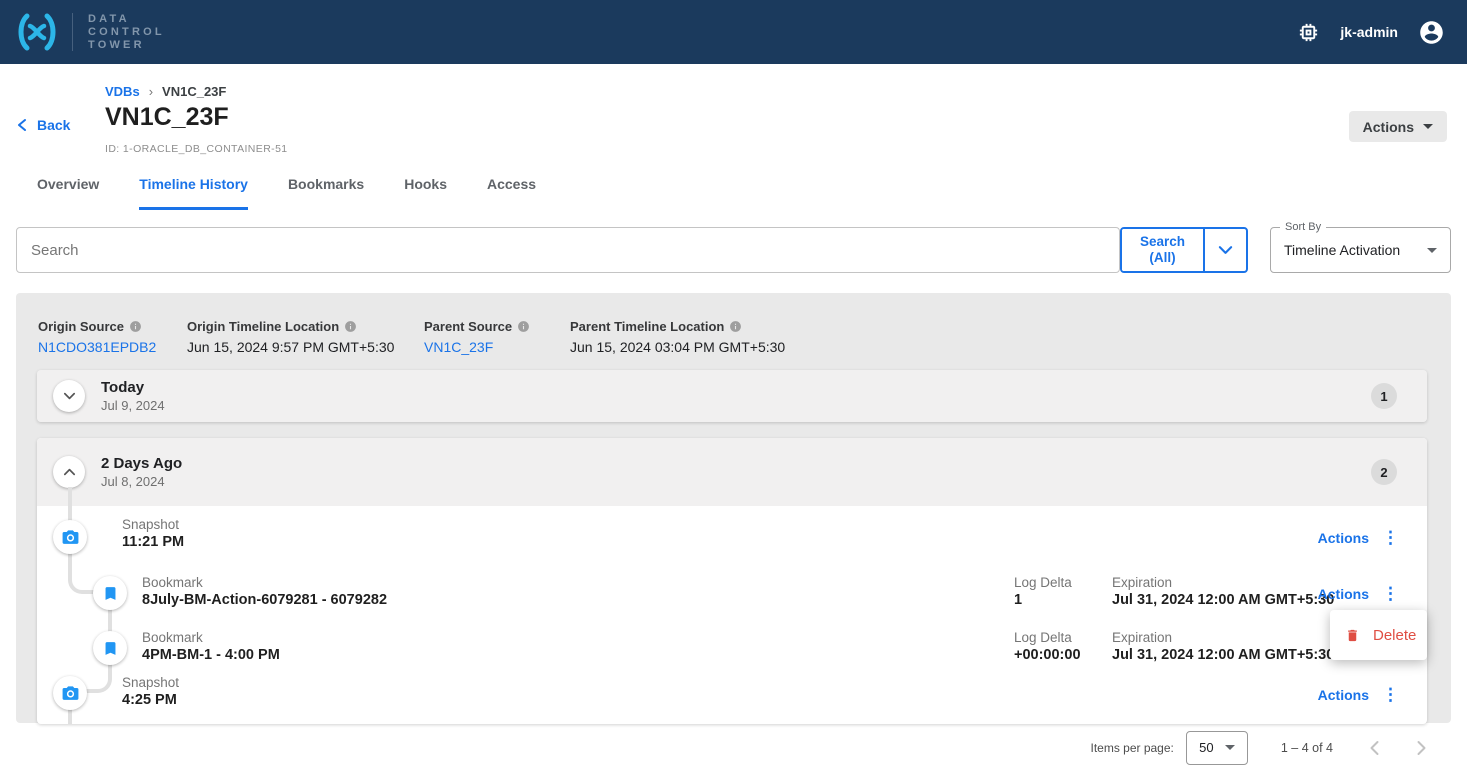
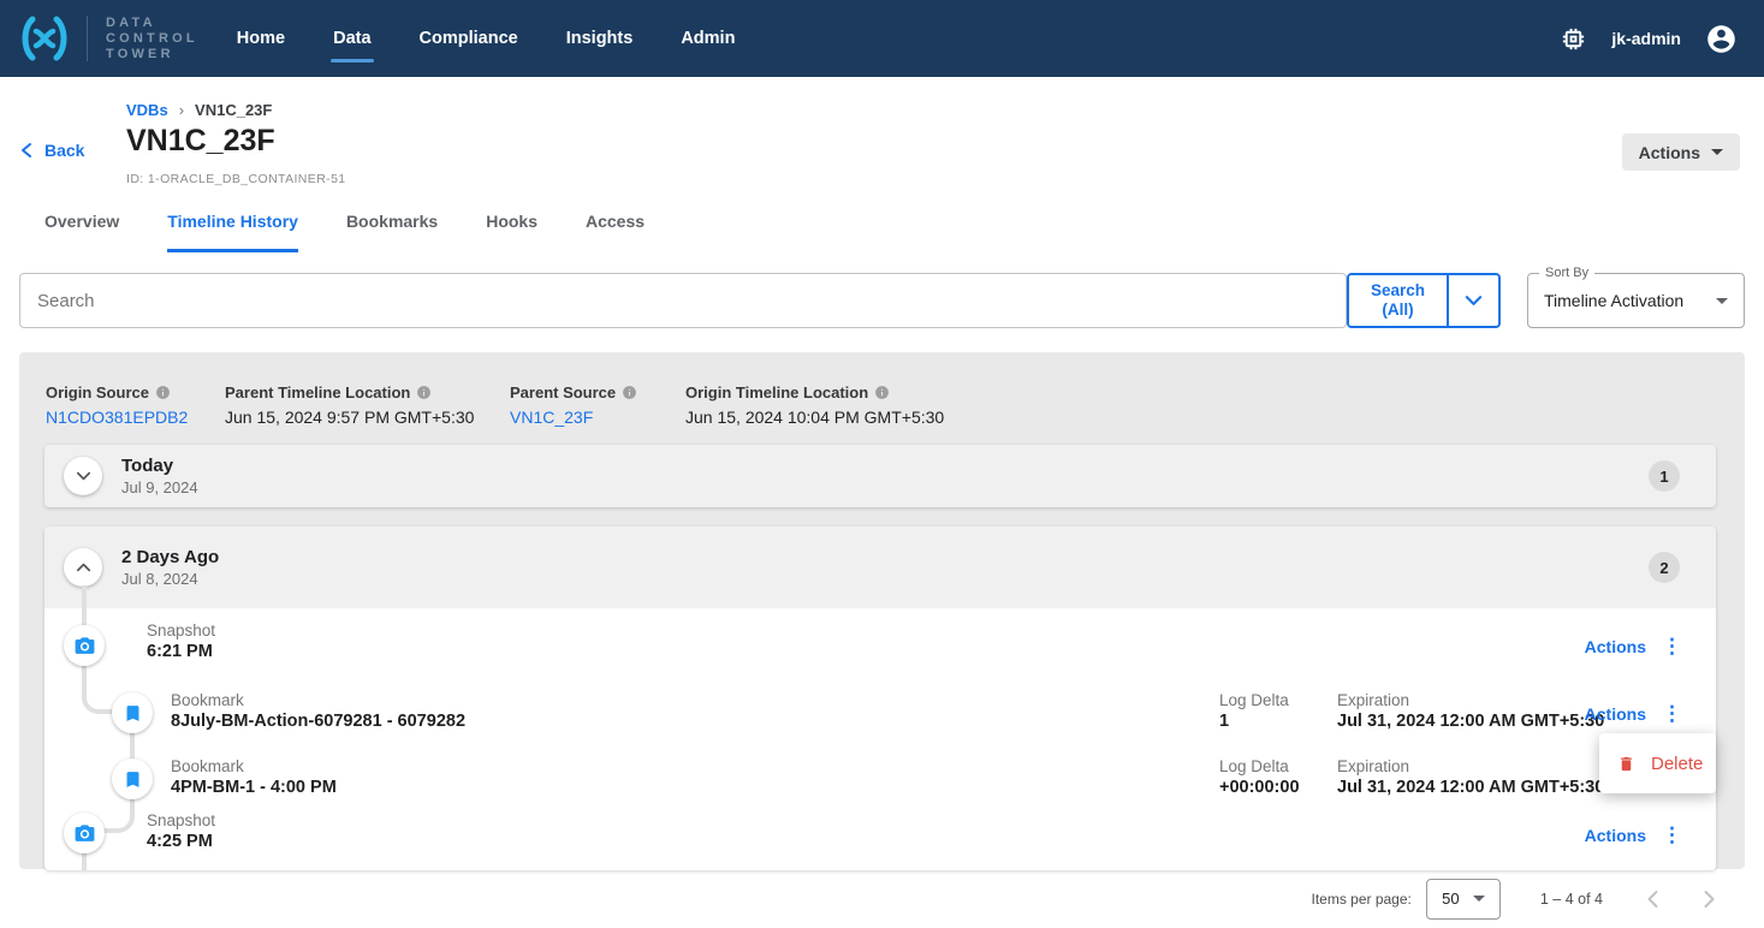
  DATA
  CONTROL
  TOWER
+ Home
+ Data
+ Compliance
+ Insights
+ Admin
  jk-admin
  Back
  VDBs
  ›
  VN1C_23F
  VN1C_23F
  ID: 1-ORACLE_DB_CONTAINER-51
  Actions
  Overview
  Timeline History
  Bookmarks
  Hooks
  Access
  Search
  Search
  (All)
  Sort By
  Timeline Activation
  Origin Source
  N1CDO381EPDB2
- Origin Timeline Location
+ Parent Timeline Location
  Jun 15, 2024 9:57 PM GMT+5:30
  Parent Source
  VN1C_23F
- Parent Timeline Location
+ Origin Timeline Location
- Jun 15, 2024 03:04 PM GMT+5:30
+ Jun 15, 2024 10:04 PM GMT+5:30
  Today
  Jul 9, 2024
  1
  2 Days Ago
  Jul 8, 2024
  2
  Snapshot
- 11:21 PM
+ 6:21 PM
  Actions
  ⋮
  Bookmark
  8July-BM-Action-6079281 - 6079282
  Log Delta
  1
  Expiration
  Jul 31, 2024 12:00 AM GMT+5:30
  Actions
  ⋮
  Bookmark
  4PM-BM-1 - 4:00 PM
  Log Delta
  +00:00:00
  Expiration
  Jul 31, 2024 12:00 AM GMT+5:3
  Snapshot
  4:25 PM
  Actions
  ⋮
  Delete
  Items per page:
  50
  1 – 4 of 4
